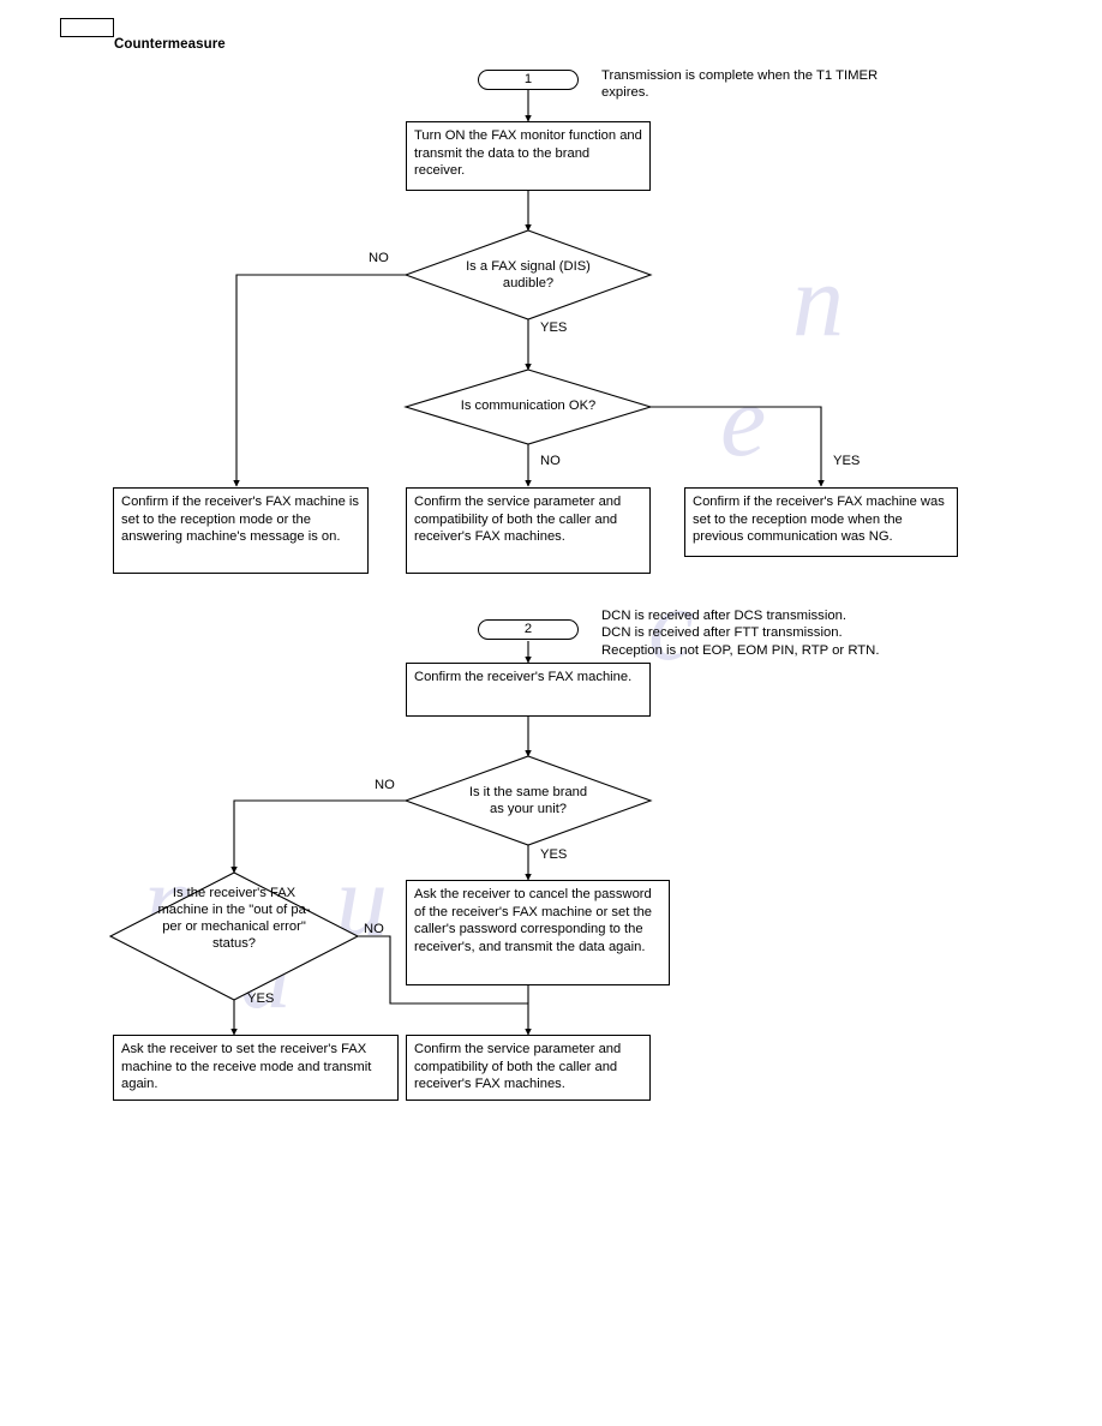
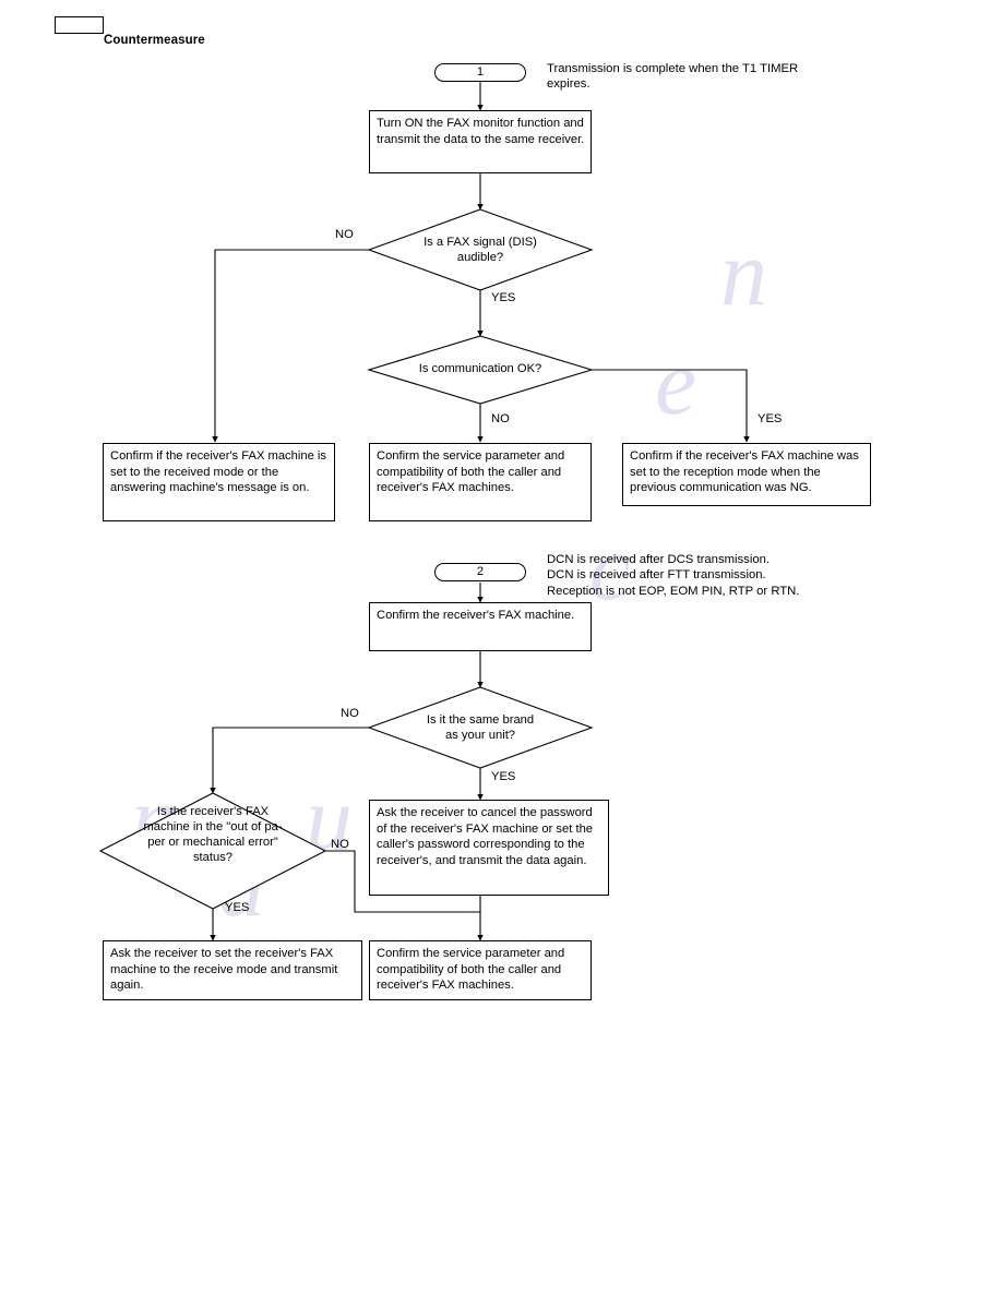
  e
  n
  c
  n
  u
  Countermeasure
  1
  Transmission is complete when the T1 TIMER
  expires.
- Turn ON the FAX monitor function and transmit the data to the brand receiver.
+ Turn ON the FAX monitor function and transmit the data to the same receiver.
  Is a FAX signal (DIS)
  audible?
  NO
  YES
  Is communication OK?
  NO
  YES
- Confirm if the receiver's FAX machine is set to the reception mode or the answering machine's message is on.
+ Confirm if the receiver's FAX machine is set to the received mode or the answering machine's message is on.
  Confirm the service parameter and compatibility of both the caller and receiver's FAX machines.
  Confirm if the receiver's FAX machine was set to the reception mode when the previous communication was NG.
  2
  DCN is received after DCS transmission.
  DCN is received after FTT transmission.
  Reception is not EOP, EOM PIN, RTP or RTN.
  Confirm the receiver's FAX machine.
  Is it the same brand
  as your unit?
  NO
  YES
  Is the receiver's FAX
  machine in the "out of pa-
  per or mechanical error"
  status?
  NO
  YES
  Ask the receiver to cancel the password of the receiver's FAX machine or set the caller's password corresponding to the receiver's, and transmit the data again.
  Ask the receiver to set the receiver's FAX machine to the receive mode and transmit again.
  Confirm the service parameter and compatibility of both the caller and receiver's FAX machines.
